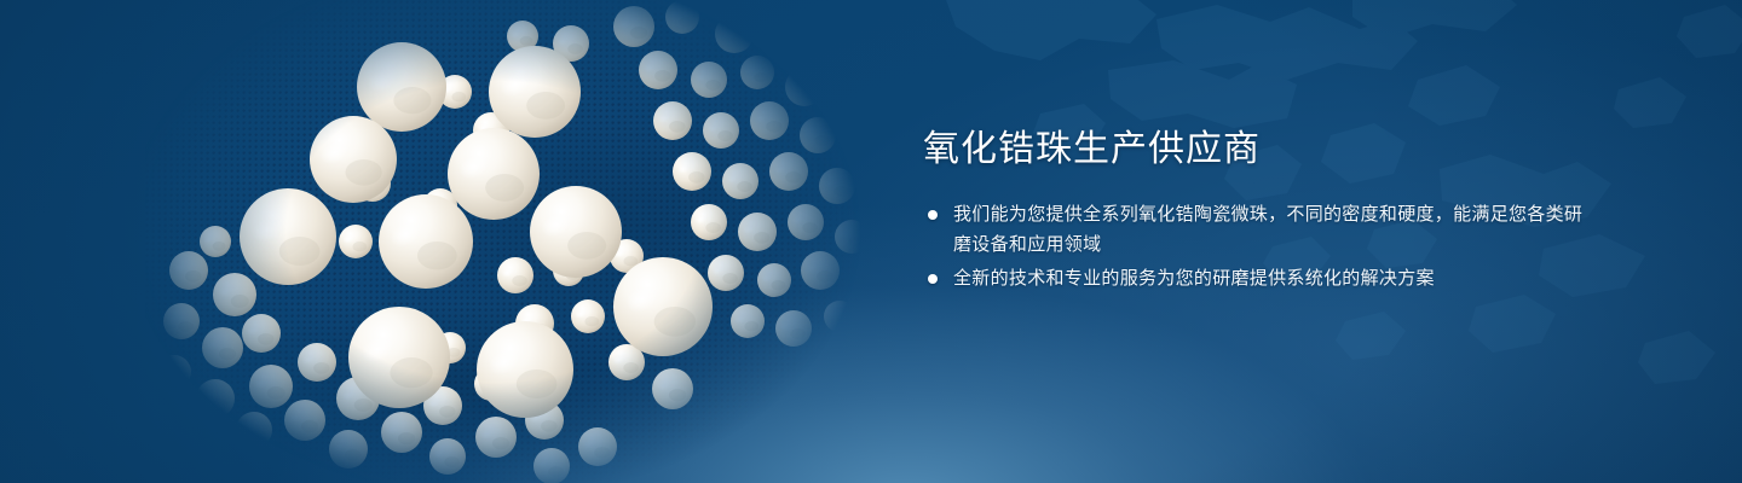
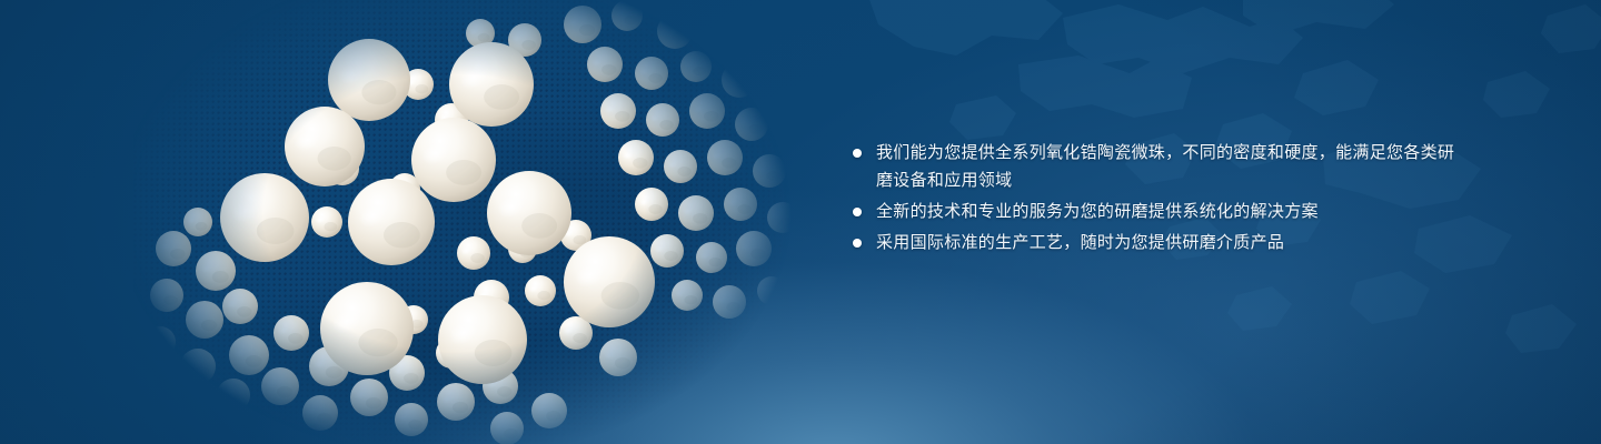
- 氧化锆珠生产供应商
  我们能为您提供全系列氧化锆陶瓷微珠，不同的密度和硬度，能满足您各类研磨设备和应用领域
  全新的技术和专业的服务为您的研磨提供系统化的解决方案
+ 采用国际标准的生产工艺，随时为您提供研磨介质产品
